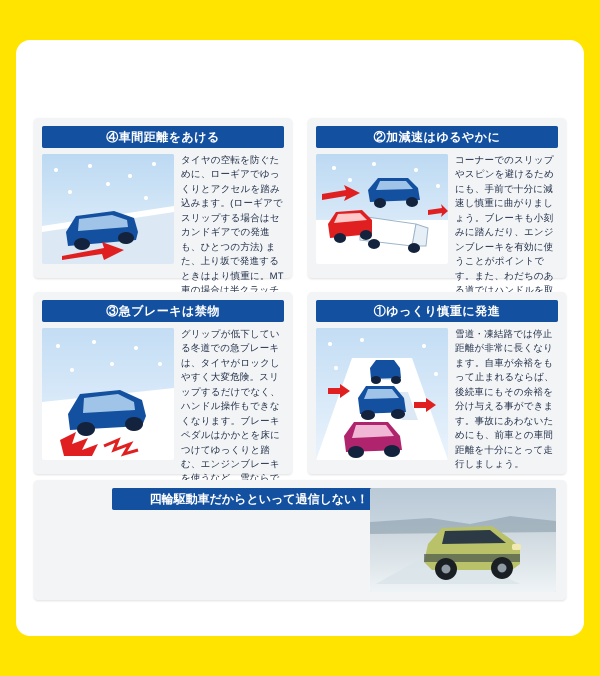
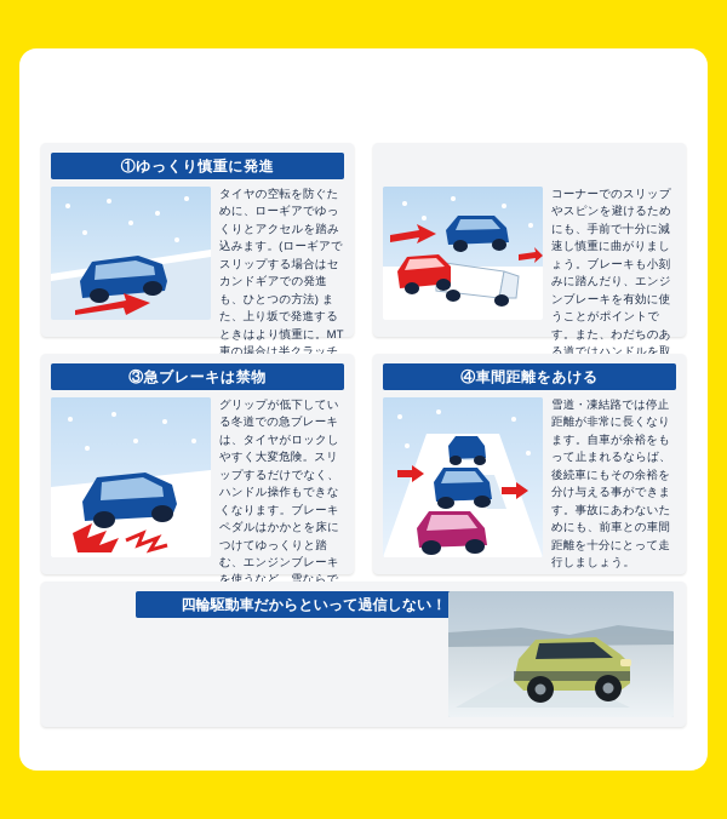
- ④車間距離をあける
+ ①ゆっくり慎重に発進
  タイヤの空転を防ぐために、ローギアでゆっくりとアクセルを踏み込みます。(ローギアでスリップする場合はセカンドギアでの発進も、ひとつの方法) また、上り坂で発進するときはより慎重に。MT車の場合は半クラッチ
- ②加減速はゆるやかに
  コーナーでのスリップやスピンを避けるためにも、手前で十分に減速し慎重に曲がりましょう。ブレーキも小刻みに踏んだり、エンジンブレーキを有効に使うことがポイントです。また、わだちのある道ではハンドルを取
  ③急ブレーキは禁物
  グリップが低下している冬道での急ブレーキは、タイヤがロックしやすく大変危険。スリップするだけでなく、ハンドル操作もできなくなります。ブレーキペダルはかかとを床につけてゆっくりと踏む、エンジンブレーキを使うなど、雪ならで
- ①ゆっくり慎重に発進
+ ④車間距離をあける
  雪道・凍結路では停止距離が非常に長くなります。自車が余裕をもって止まれるならば、後続車にもその余裕を分け与える事ができます。事故にあわないためにも、前車との車間距離を十分にとって走行しましょう。
  四輪駆動車だからといって過信しない！
